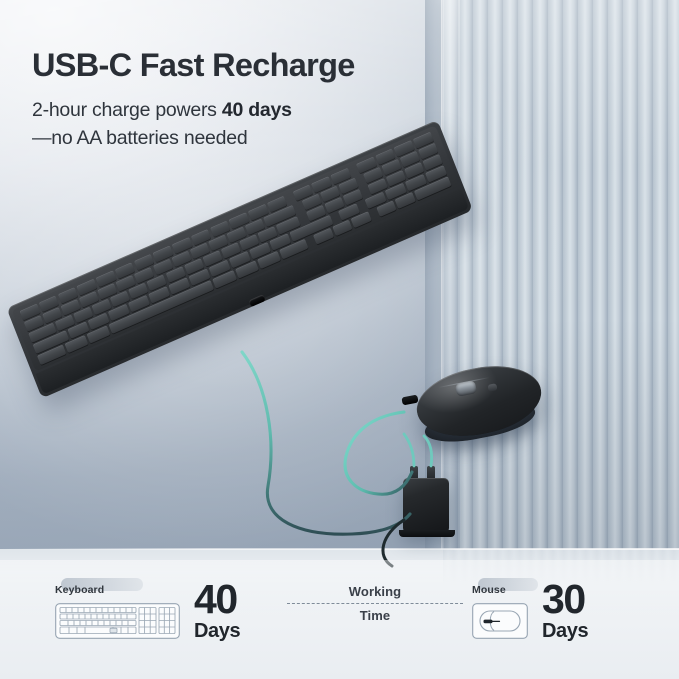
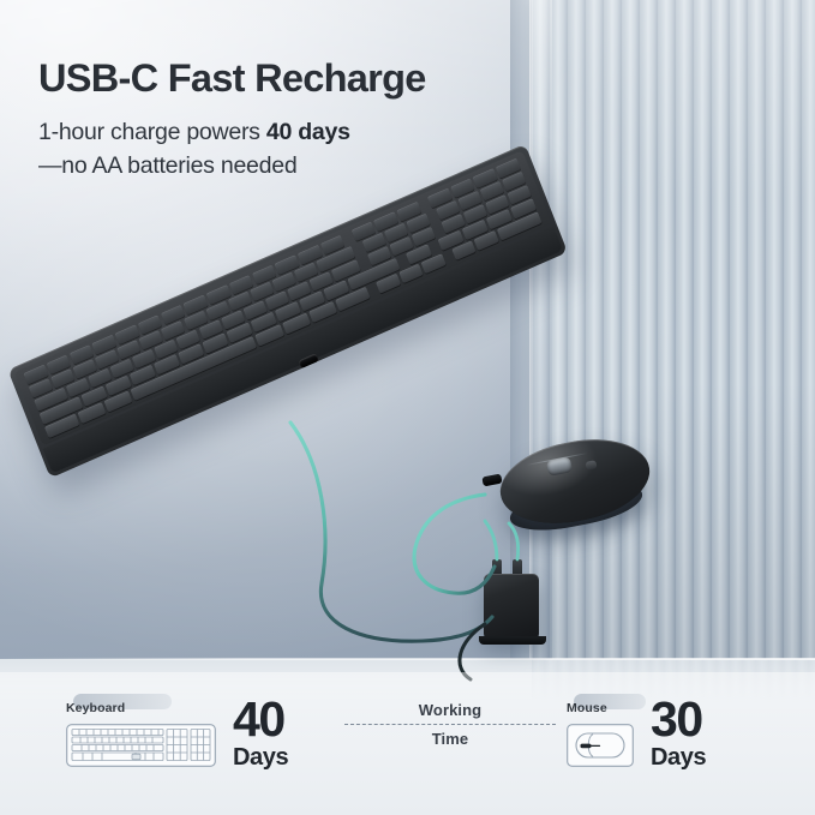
  USB-C Fast Recharge
- 2-hour charge powers 40 days
+ 1-hour charge powers 40 days
  —no AA batteries needed
  Keyboard
  40
  Days
  Working
  Time
  Mouse
  30
  Days
